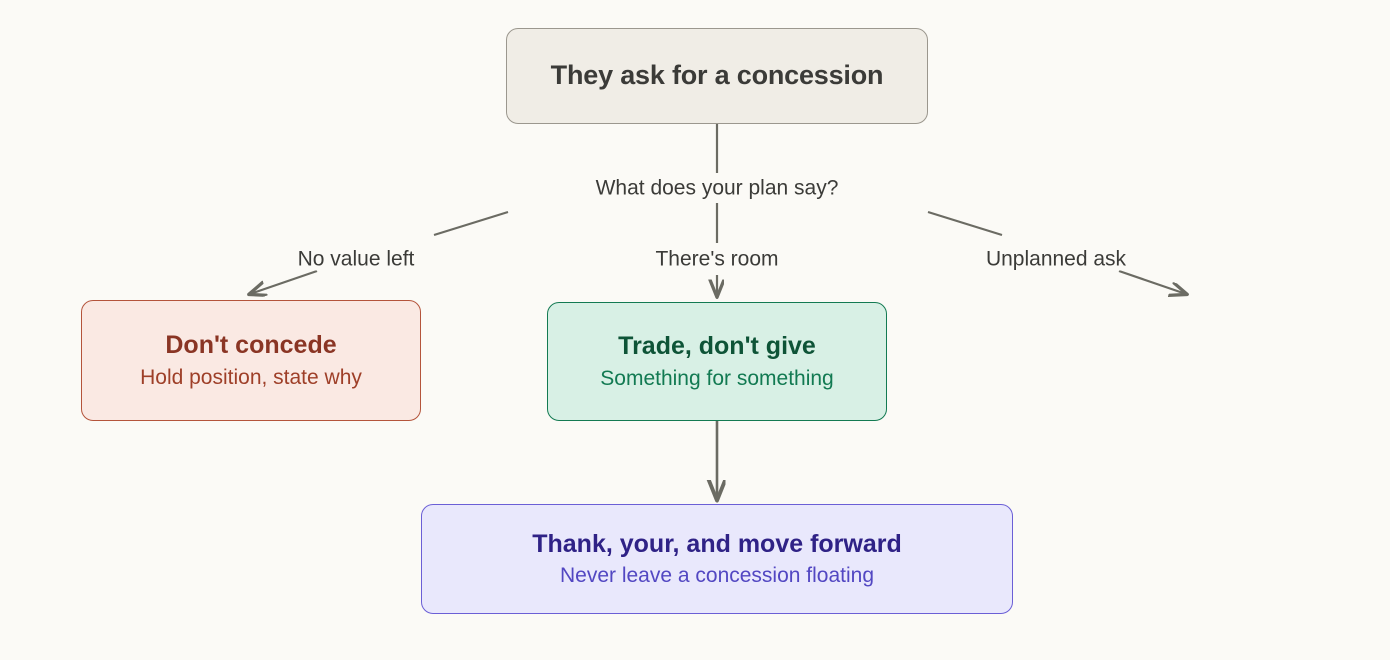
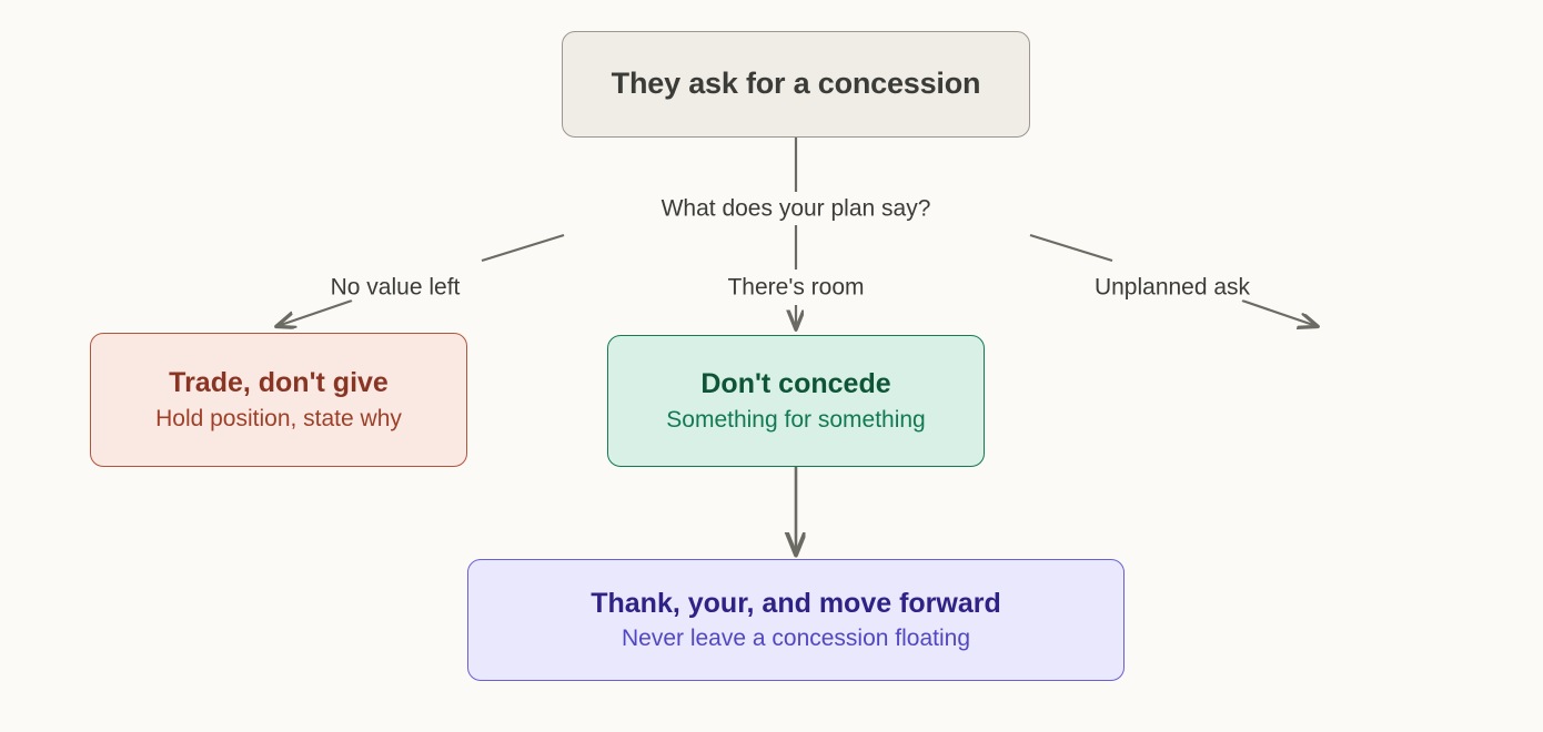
  They ask for a concession
  What does your plan say?
  No value left
  There's room
  Unplanned ask
- Don't concede
+ Trade, don't give
  Hold position, state why
- Trade, don't give
+ Don't concede
  Something for something
  Thank, your, and move forward
  Never leave a concession floating
